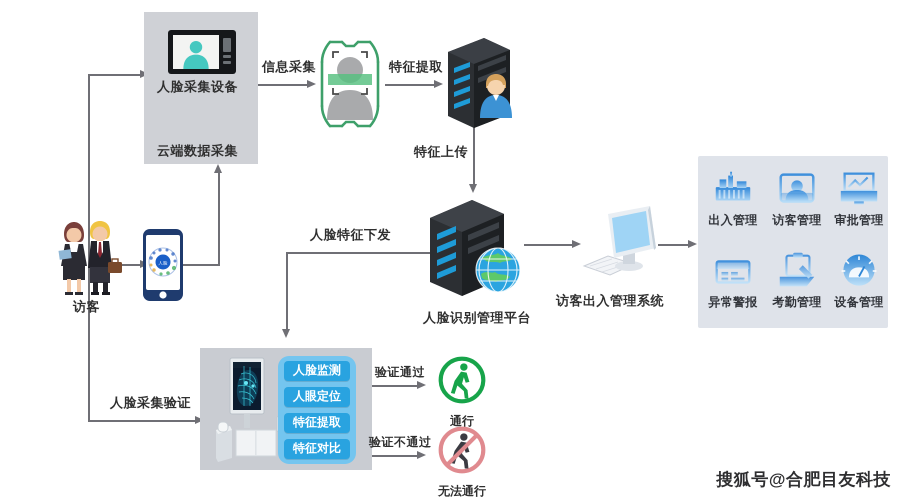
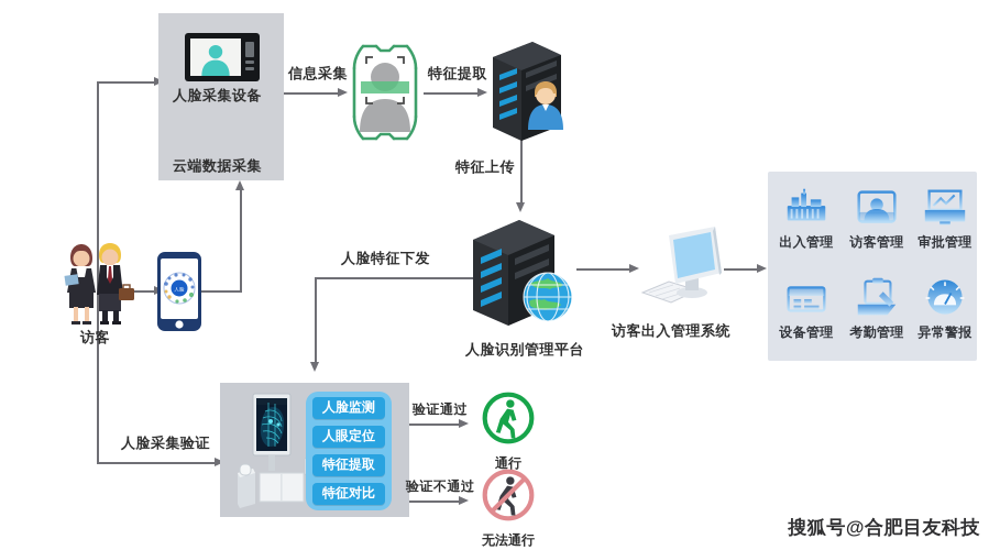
  人脸采集设备
  云端数据采集
  人脸识别管理平台
  访客出入管理系统
  出入管理
  访客管理
  审批管理
- 异常警报
+ 设备管理
  考勤管理
- 设备管理
+ 异常警报
  访客
  人脸监测
  人眼定位
  特征提取
  特征对比
  通行
  无法通行
  信息采集
  特征提取
  特征上传
  人脸特征下发
  人脸采集验证
  验证通过
  验证不通过
  搜狐号@合肥目友科技
